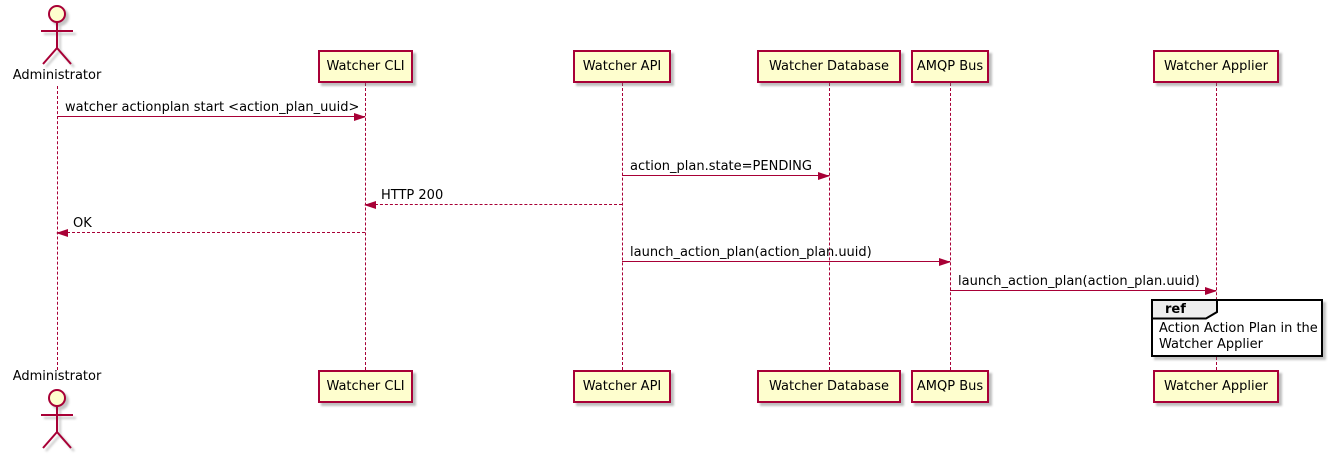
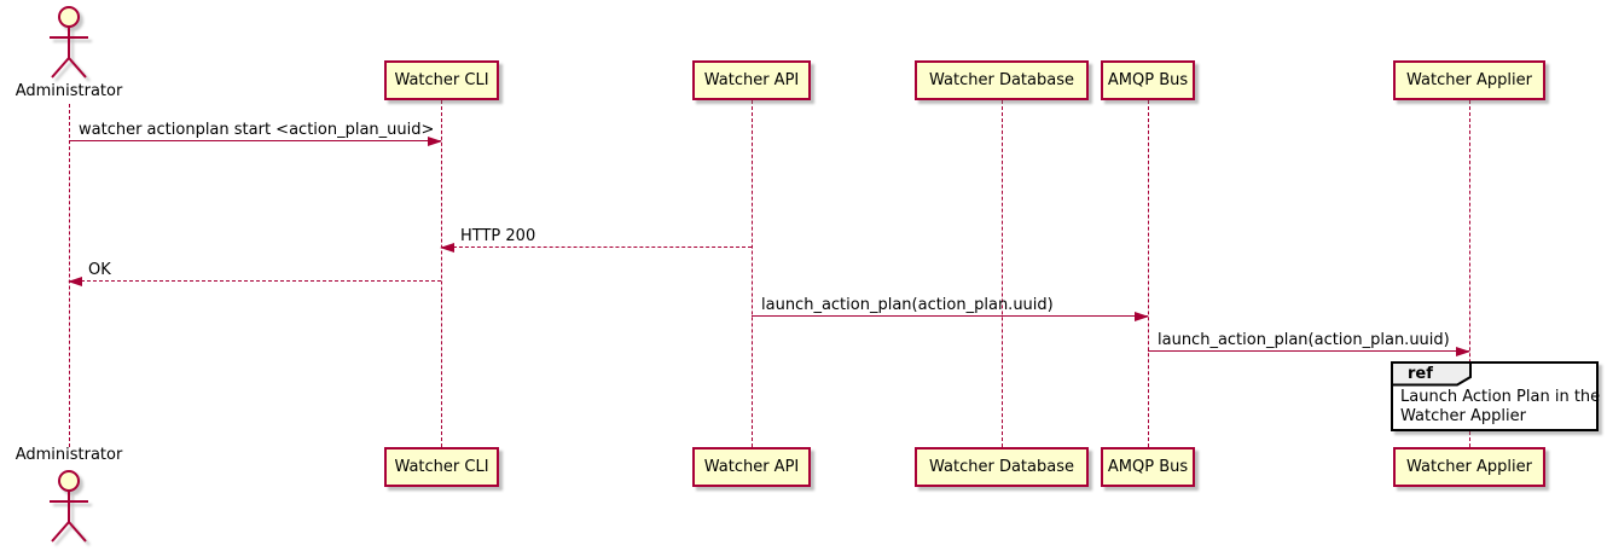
  Administrator
  Administrator
  Watcher CLI
  Watcher API
  Watcher Database
  AMQP Bus
  Watcher Applier
  Watcher CLI
  Watcher API
  Watcher Database
  AMQP Bus
  Watcher Applier
  watcher actionplan start <action_plan_uuid>
- action_plan.state=PENDING
  HTTP 200
  OK
  launch_action_plan(action_plan.uuid)
  launch_action_plan(action_plan.uuid)
  ref
- Action Action Plan in the
+ Launch Action Plan in the
  Watcher Applier
